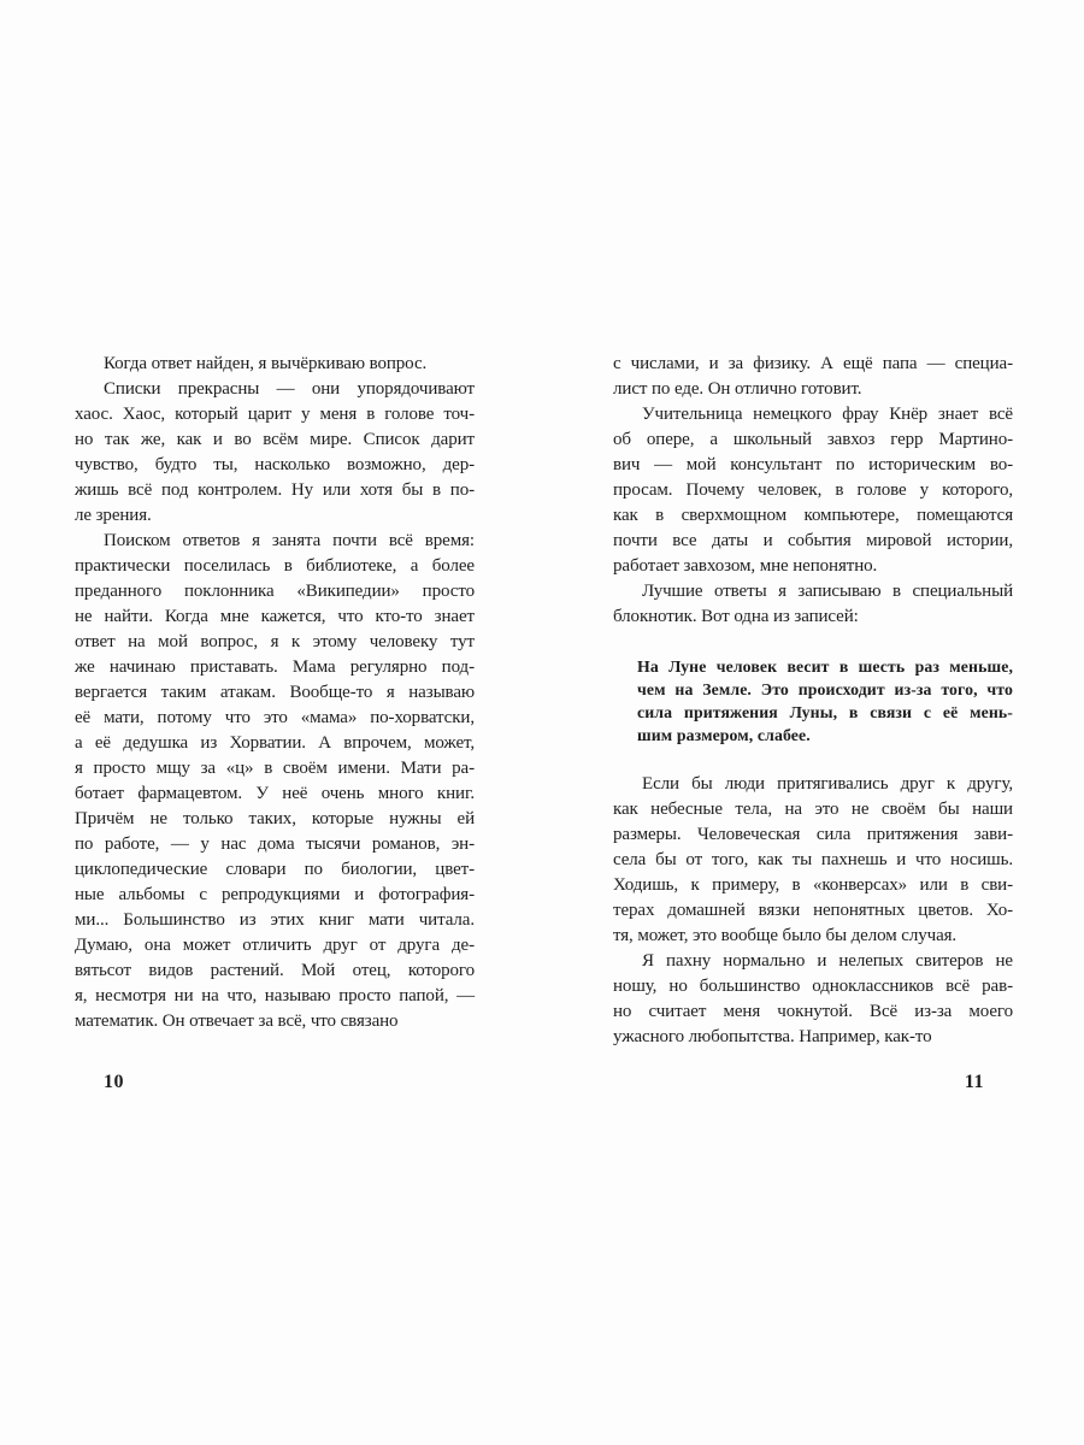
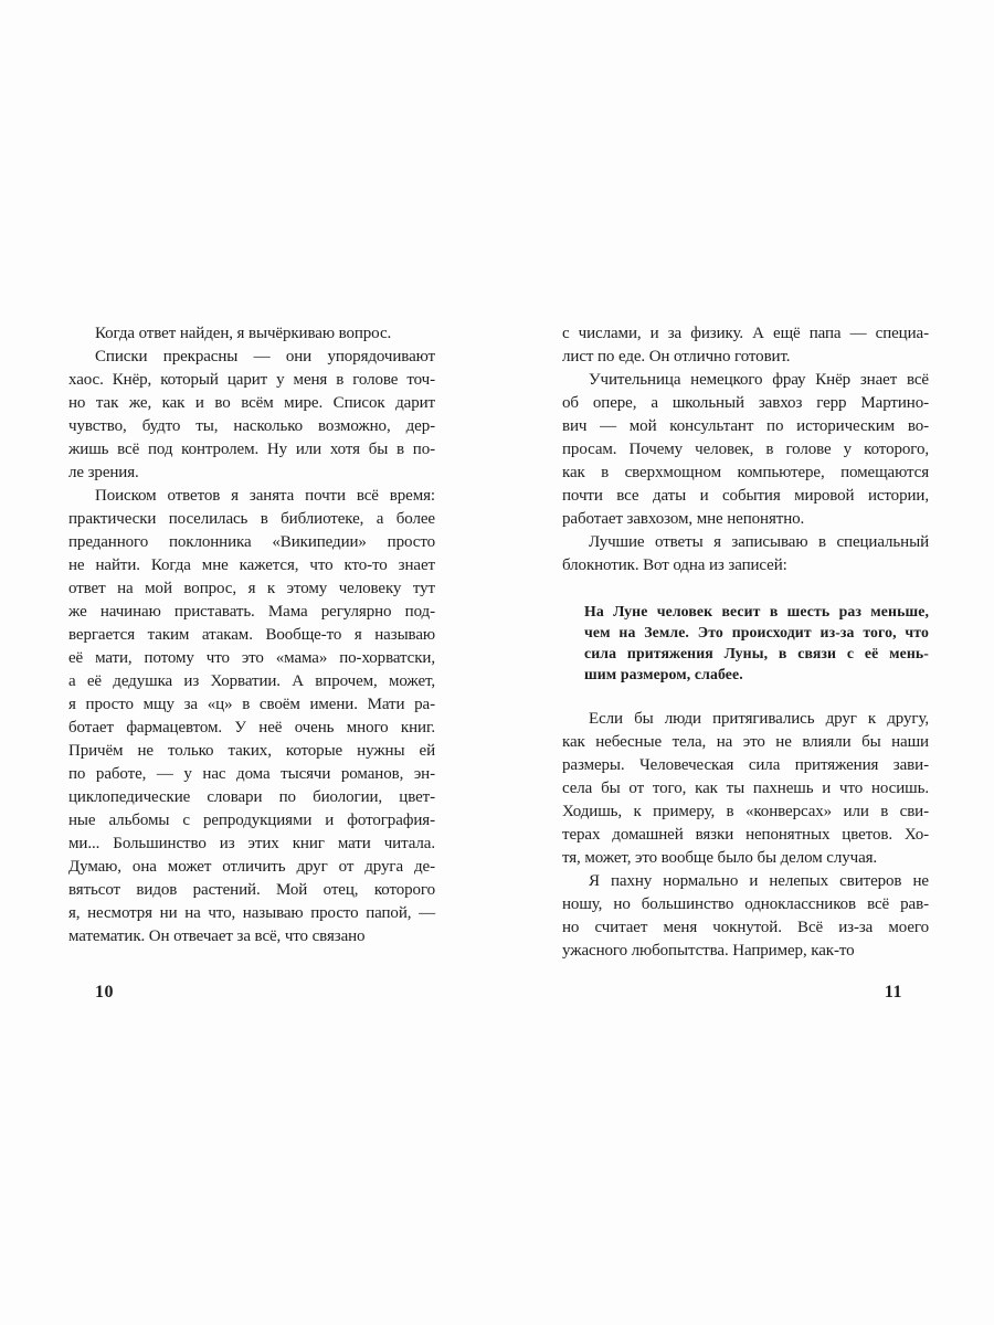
  Когда ответ найден, я вычёркиваю вопрос.
  Списки прекрасны — они упорядочивают
- хаос. Хаос, который царит у меня в голове точ-
+ хаос. Кнёр, который царит у меня в голове точ-
  но так же, как и во всём мире. Список дарит
  чувство, будто ты, насколько возможно, дер-
  жишь всё под контролем. Ну или хотя бы в по-
  ле зрения.
  Поиском ответов я занята почти всё время:
  практически поселилась в библиотеке, а более
  преданного поклонника «Википедии» просто
  не найти. Когда мне кажется, что кто-то знает
  ответ на мой вопрос, я к этому человеку тут
  же начинаю приставать. Мама регулярно под-
  вергается таким атакам. Вообще-то я называю
  её мати, потому что это «мама» по-хорватски,
  а её дедушка из Хорватии. А впрочем, может,
  я просто мщу за «ц» в своём имени. Мати ра-
  ботает фармацевтом. У неё очень много книг.
  Причём не только таких, которые нужны ей
  по работе, — у нас дома тысячи романов, эн-
  циклопедические словари по биологии, цвет-
  ные альбомы с репродукциями и фотография-
  ми... Большинство из этих книг мати читала.
  Думаю, она может отличить друг от друга де-
  вятьсот видов растений. Мой отец, которого
  я, несмотря ни на что, называю просто папой, —
  математик. Он отвечает за всё, что связано
  10
  с числами, и за физику. А ещё папа — специа-
  лист по еде. Он отлично готовит.
  Учительница немецкого фрау Кнёр знает всё
  об опере, а школьный завхоз герр Мартино-
  вич — мой консультант по историческим во-
  просам. Почему человек, в голове у которого,
  как в сверхмощном компьютере, помещаются
  почти все даты и события мировой истории,
  работает завхозом, мне непонятно.
  Лучшие ответы я записываю в специальный
  блокнотик. Вот одна из записей:
  На Луне человек весит в шесть раз меньше,
  чем на Земле. Это происходит из-за того, что
  сила притяжения Луны, в связи с её мень-
  шим размером, слабее.
  Если бы люди притягивались друг к другу,
- как небесные тела, на это не своём бы наши
+ как небесные тела, на это не влияли бы наши
  размеры. Человеческая сила притяжения зави-
  села бы от того, как ты пахнешь и что носишь.
  Ходишь, к примеру, в «конверсах» или в сви-
  терах домашней вязки непонятных цветов. Хо-
  тя, может, это вообще было бы делом случая.
  Я пахну нормально и нелепых свитеров не
  ношу, но большинство одноклассников всё рав-
  но считает меня чокнутой. Всё из-за моего
  ужасного любопытства. Например, как-то
  11
